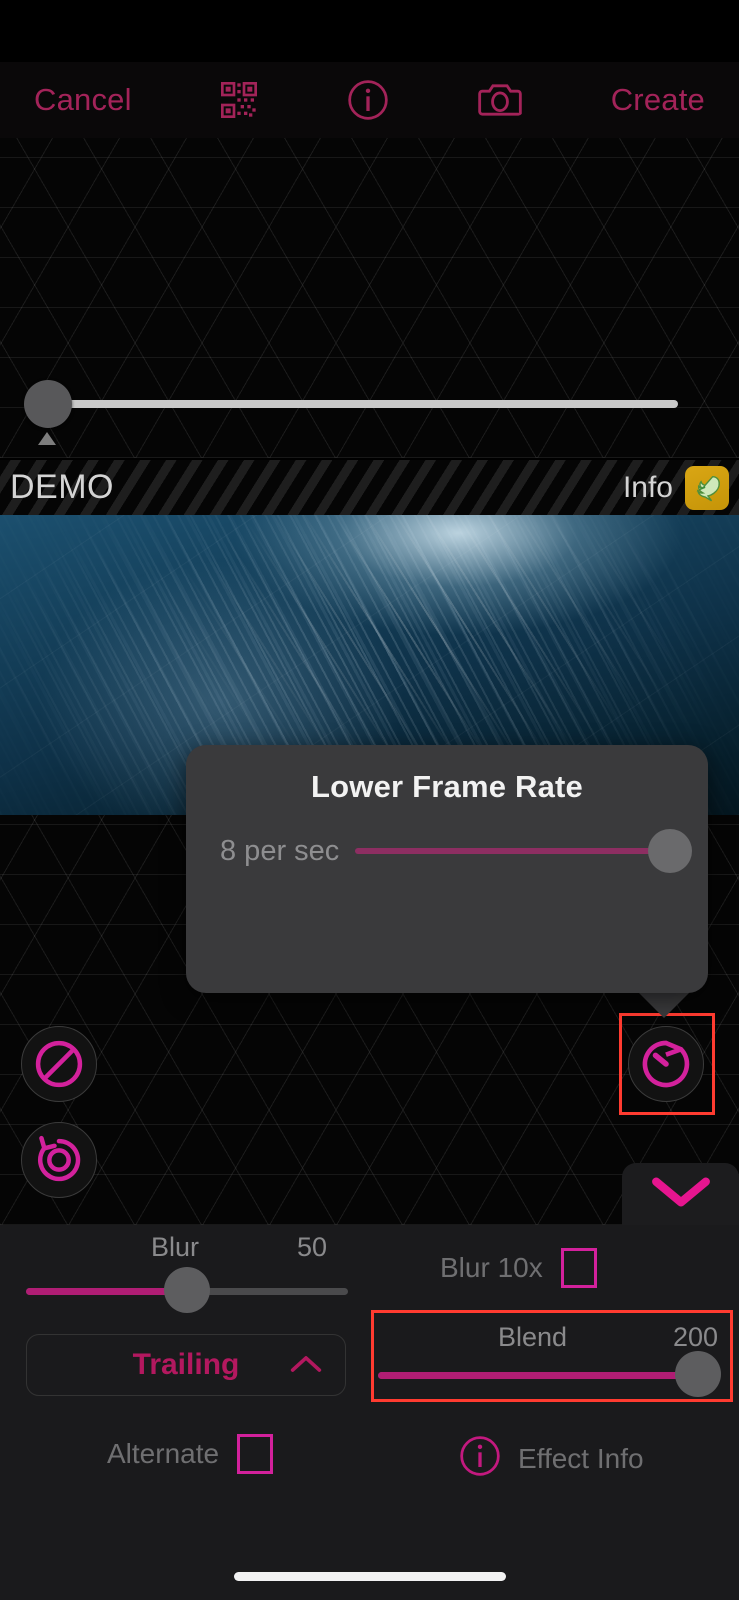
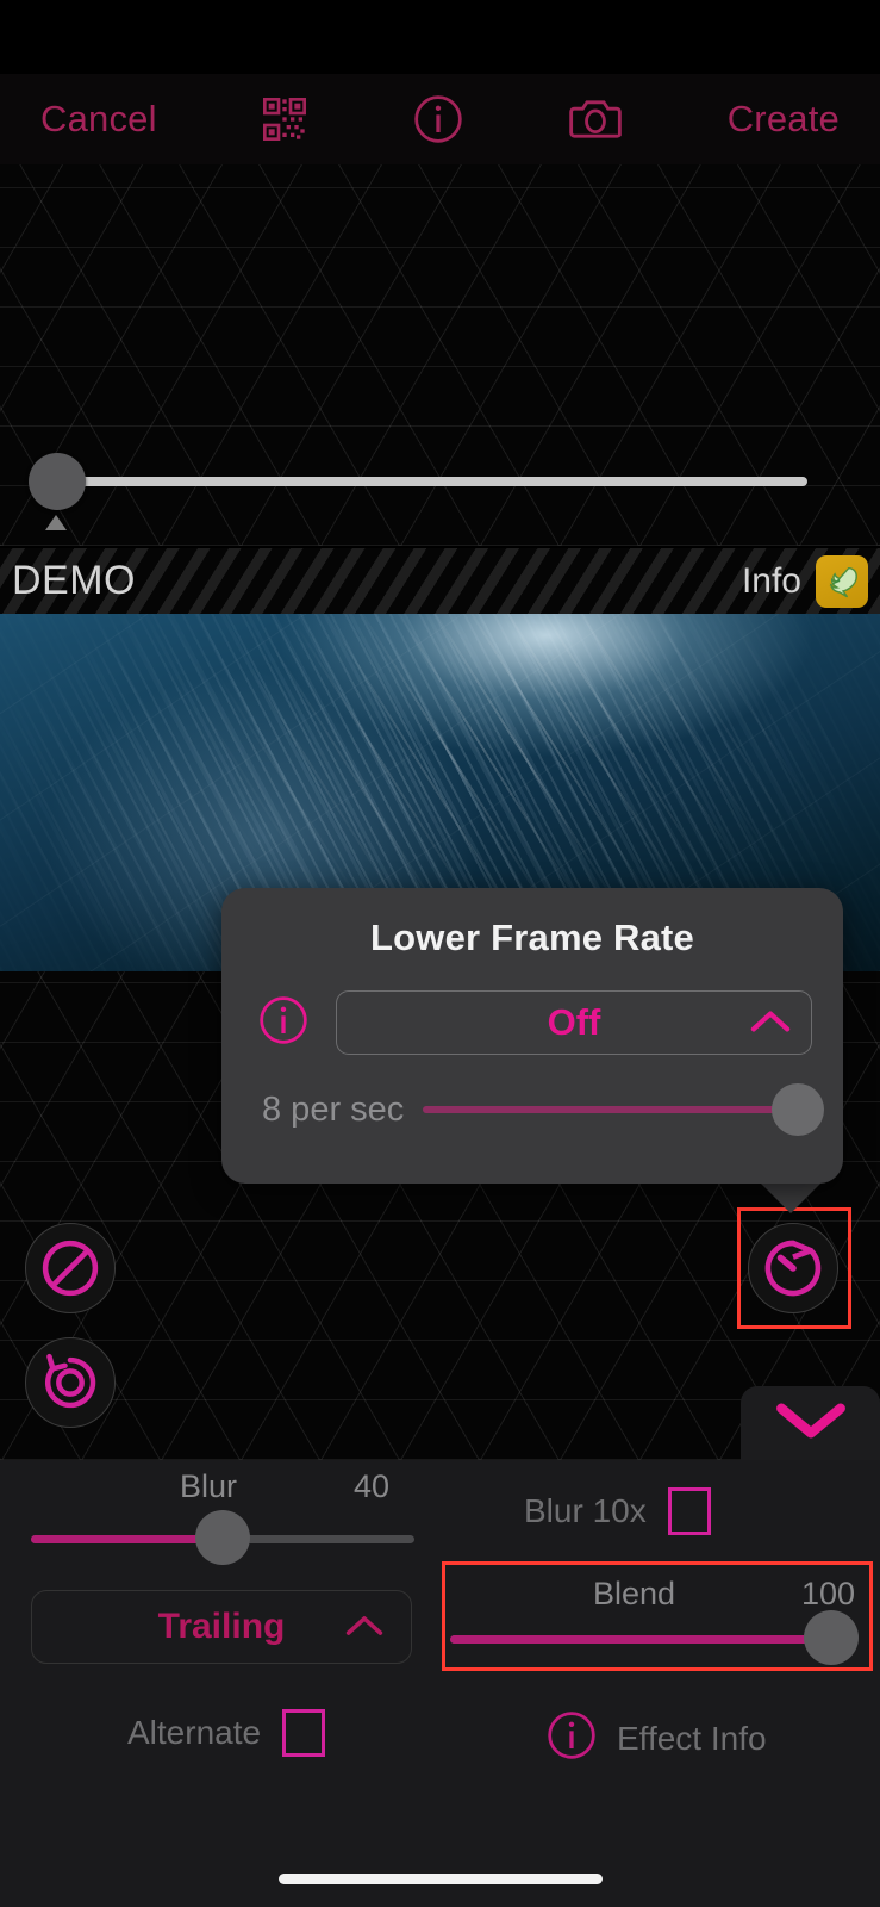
  Cancel
  Create
  DEMO
  Info
  Lower Frame Rate
+ Off
  8 per sec
  Blur
- 50
+ 40
  Blur 10x
  Trailing
  Blend
- 200
+ 100
  Alternate
  Effect Info
